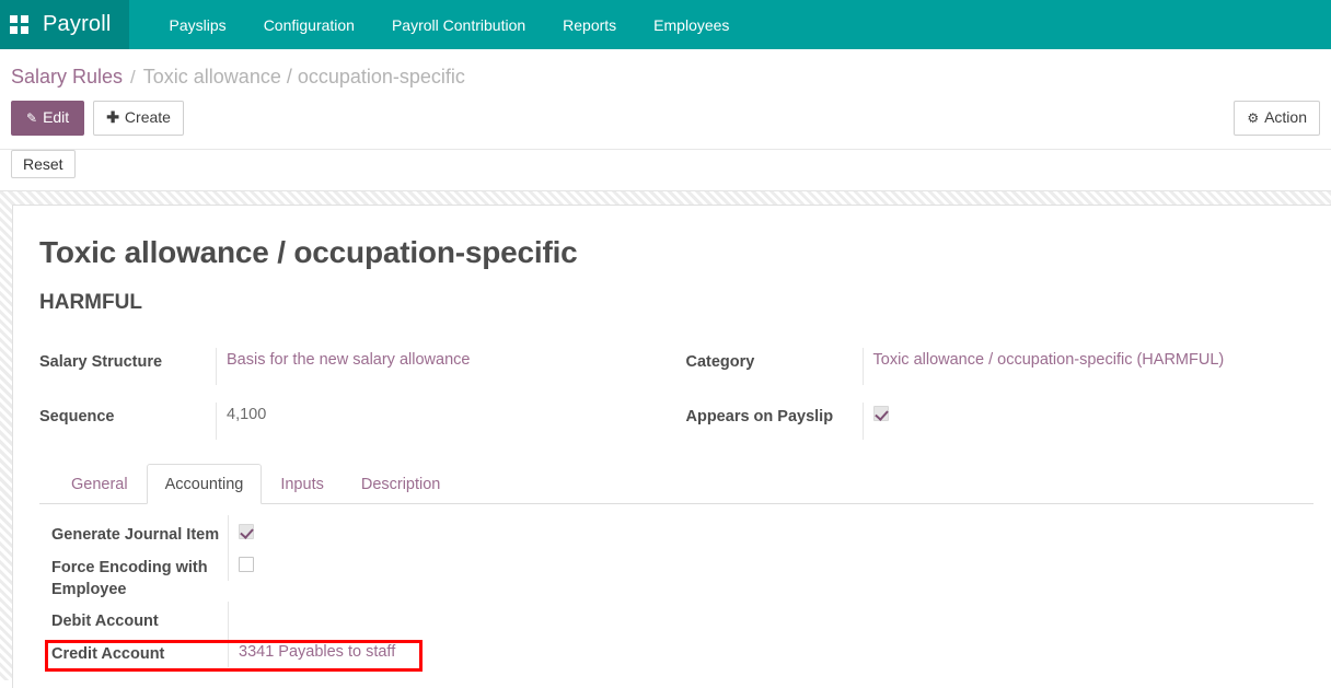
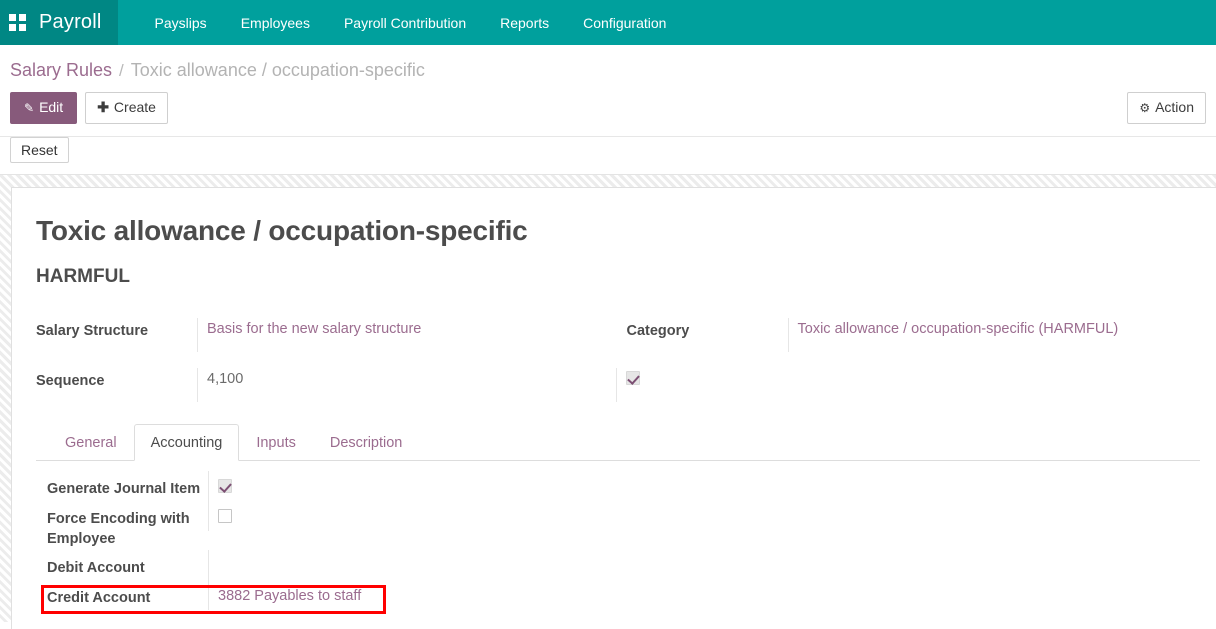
  Payroll
  Payslips
- Configuration
+ Employees
  Payroll Contribution
  Reports
- Employees
+ Configuration
  Salary Rules
  /
  Toxic allowance / occupation-specific
  ✎ Edit
  ✚ Create
  ⚙ Action
  Reset
  Toxic allowance / occupation-specific
  HARMFUL
  Salary Structure
- Basis for the new salary allowance
+ Basis for the new salary structure
  Sequence
  4,100
  Category
  Toxic allowance / occupation-specific (HARMFUL)
- Appears on Payslip
  General
  Accounting
  Inputs
  Description
  Generate Journal Item
  Force Encoding with Employee
  Debit Account
  Credit Account
- 3341 Payables to staff
+ 3882 Payables to staff
